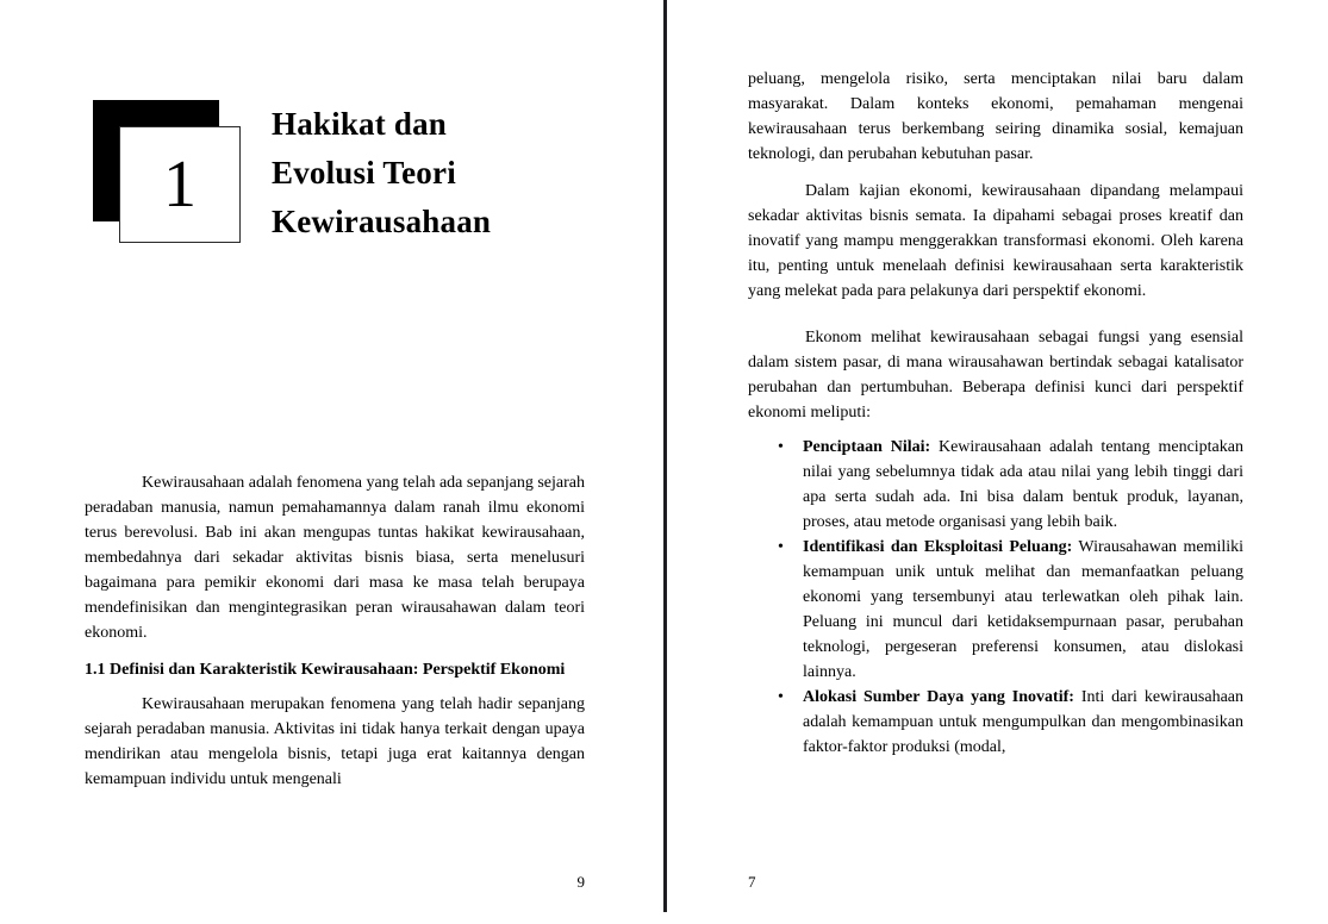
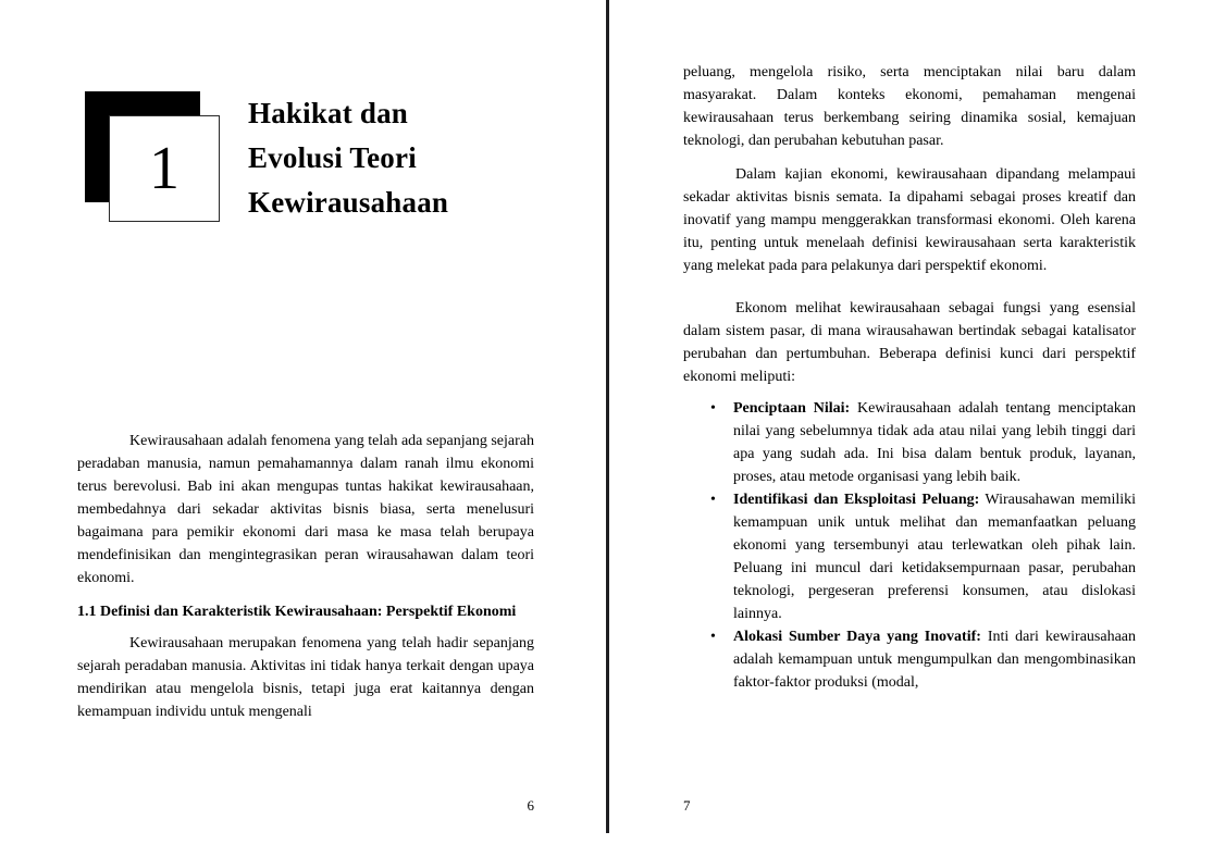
  1
  Hakikat dan
  Evolusi Teori
  Kewirausahaan
  Kewirausahaan adalah fenomena yang telah ada sepanjang sejarah peradaban manusia, namun pemahamannya dalam ranah ilmu ekonomi terus berevolusi. Bab ini akan mengupas tuntas hakikat kewirausahaan, membedahnya dari sekadar aktivitas bisnis biasa, serta menelusuri bagaimana para pemikir ekonomi dari masa ke masa telah berupaya mendefinisikan dan mengintegrasikan peran wirausahawan dalam teori ekonomi.
  1.1 Definisi dan Karakteristik Kewirausahaan: Perspektif Ekonomi
  Kewirausahaan merupakan fenomena yang telah hadir sepanjang sejarah peradaban manusia. Aktivitas ini tidak hanya terkait dengan upaya mendirikan atau mengelola bisnis, tetapi juga erat kaitannya dengan kemampuan individu untuk mengenali
- 9
+ 6
  peluang, mengelola risiko, serta menciptakan nilai baru dalam masyarakat. Dalam konteks ekonomi, pemahaman mengenai kewirausahaan terus berkembang seiring dinamika sosial, kemajuan teknologi, dan perubahan kebutuhan pasar.
  Dalam kajian ekonomi, kewirausahaan dipandang melampaui sekadar aktivitas bisnis semata. Ia dipahami sebagai proses kreatif dan inovatif yang mampu menggerakkan transformasi ekonomi. Oleh karena itu, penting untuk menelaah definisi kewirausahaan serta karakteristik yang melekat pada para pelakunya dari perspektif ekonomi.
  Ekonom melihat kewirausahaan sebagai fungsi yang esensial dalam sistem pasar, di mana wirausahawan bertindak sebagai katalisator perubahan dan pertumbuhan. Beberapa definisi kunci dari perspektif ekonomi meliputi:
  •
- Penciptaan Nilai: Kewirausahaan adalah tentang menciptakan nilai yang sebelumnya tidak ada atau nilai yang lebih tinggi dari apa serta sudah ada. Ini bisa dalam bentuk produk, layanan, proses, atau metode organisasi yang lebih baik.
+ Penciptaan Nilai: Kewirausahaan adalah tentang menciptakan nilai yang sebelumnya tidak ada atau nilai yang lebih tinggi dari apa yang sudah ada. Ini bisa dalam bentuk produk, layanan, proses, atau metode organisasi yang lebih baik.
  •
  Identifikasi dan Eksploitasi Peluang: Wirausahawan memiliki kemampuan unik untuk melihat dan memanfaatkan peluang ekonomi yang tersembunyi atau terlewatkan oleh pihak lain. Peluang ini muncul dari ketidaksempurnaan pasar, perubahan teknologi, pergeseran preferensi konsumen, atau dislokasi lainnya.
  •
  Alokasi Sumber Daya yang Inovatif: Inti dari kewirausahaan adalah kemampuan untuk mengumpulkan dan mengombinasikan faktor-faktor produksi (modal,
  7
